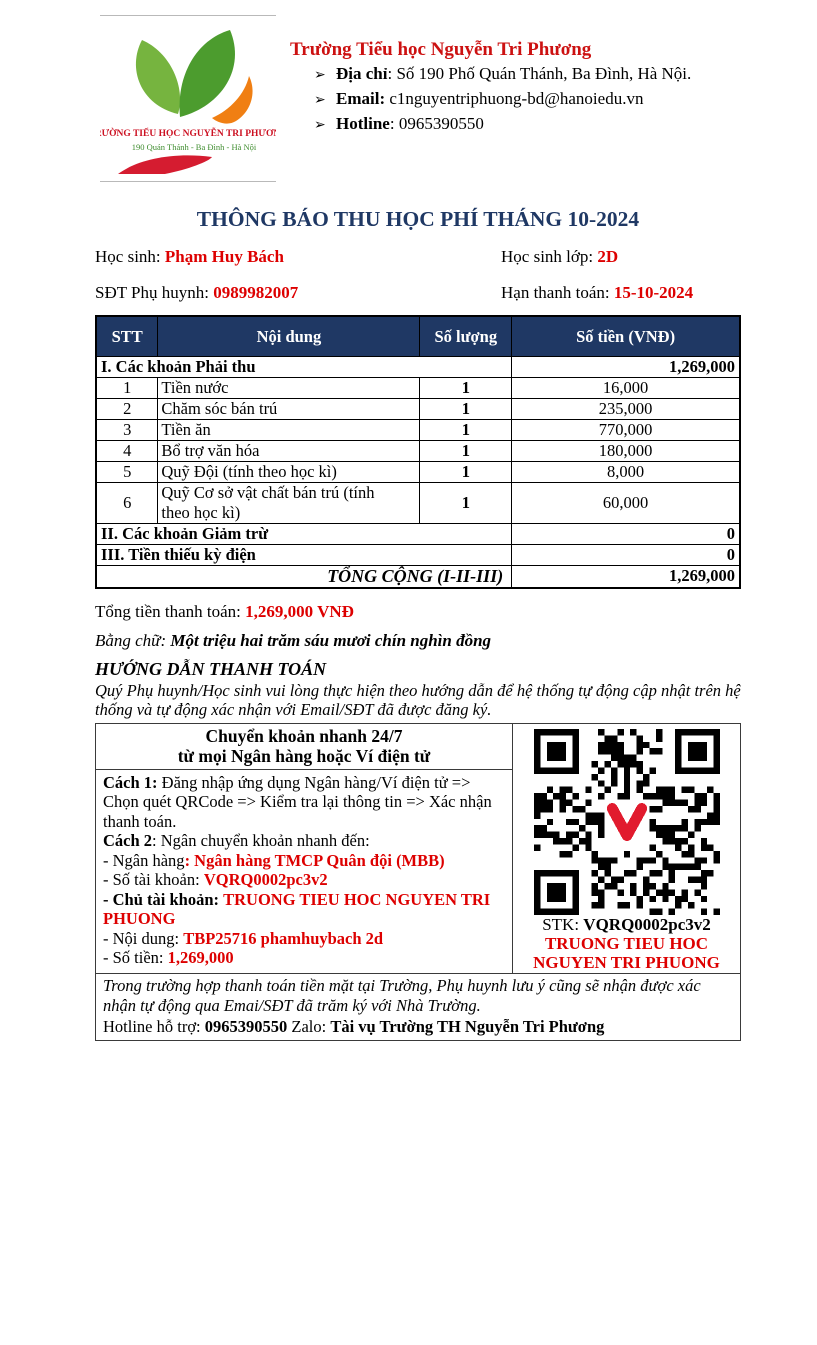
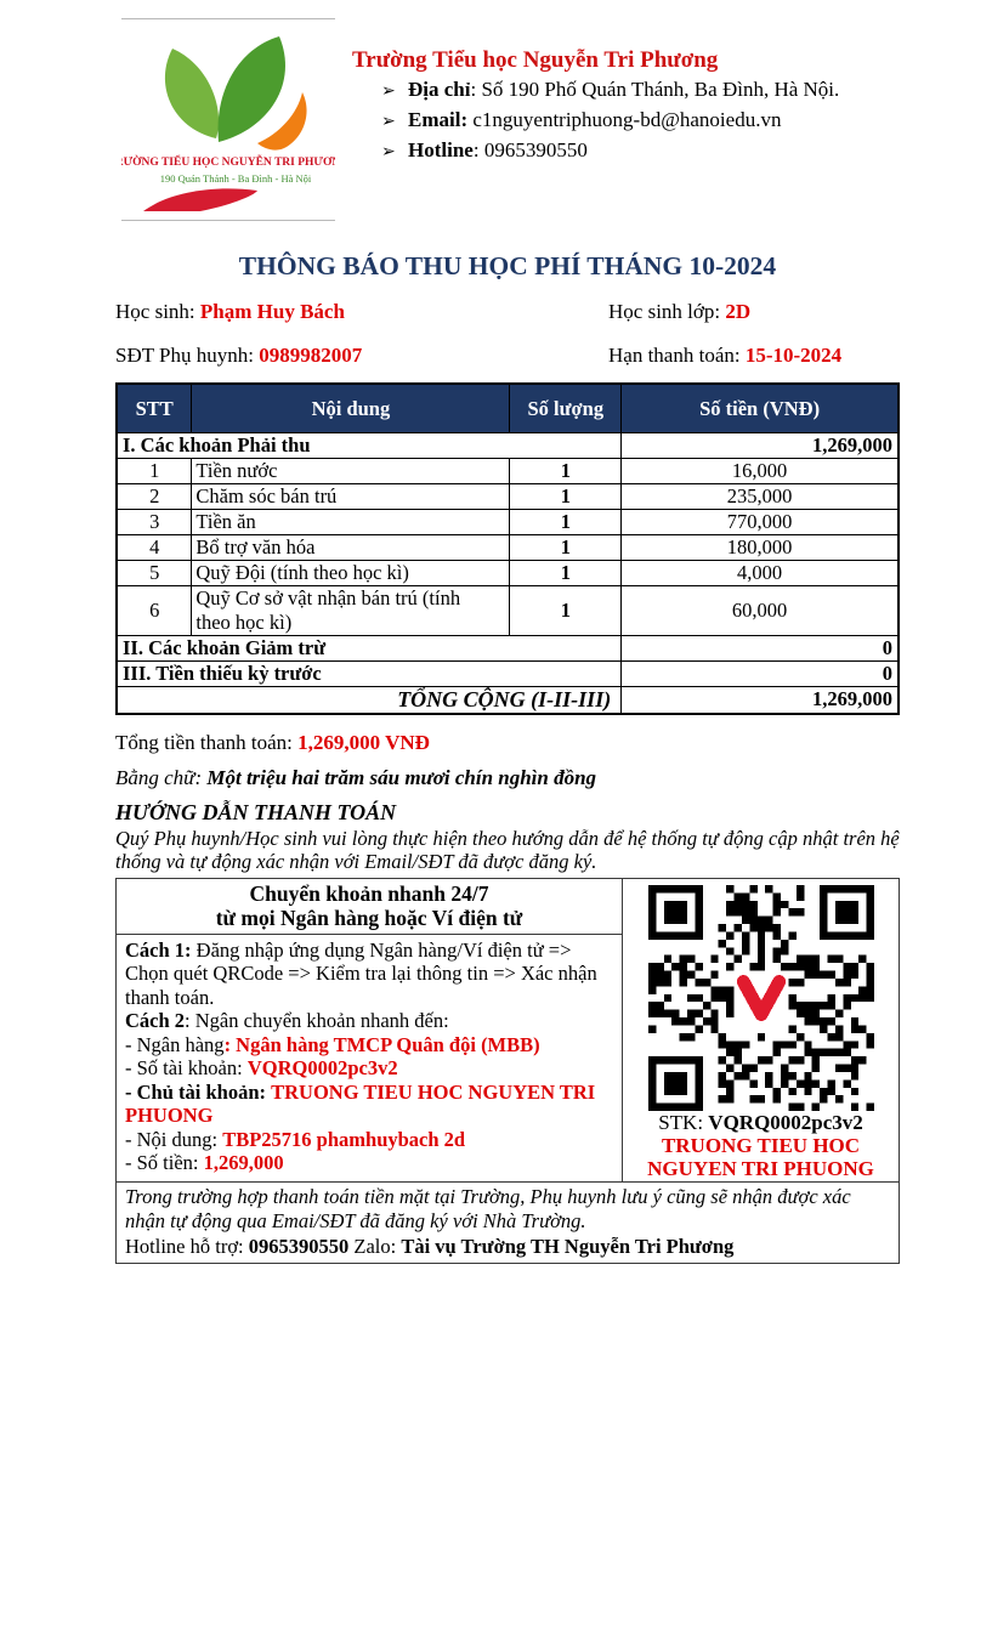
  ƯỜNG TIỂU HỌC NGUYỄN TRI PHƯƠ
  190 Quán Thánh - Ba Đình - Hà Nội
  Trường Tiểu học Nguyễn Tri Phương
  ➢ Địa chỉ: Số 190 Phố Quán Thánh, Ba Đình, Hà Nội.
  ➢ Email: c1nguyentriphuong-bd@hanoiedu.vn
  ➢ Hotline: 0965390550
  THÔNG BÁO THU HỌC PHÍ THÁNG 10-2024
  Học sinh: Phạm Huy Bách
  Học sinh lớp: 2D
  SĐT Phụ huynh: 0989982007
  Hạn thanh toán: 15-10-2024
  STT	Nội dung	Số lượng	Số tiền (VNĐ)
  I. Các khoản Phải thu	1,269,000
  1	Tiền nước	1	16,000
  2	Chăm sóc bán trú	1	235,000
  3	Tiền ăn	1	770,000
  4	Bổ trợ văn hóa	1	180,000
- 5	Quỹ Đội (tính theo học kì)	1	8,000
+ 5	Quỹ Đội (tính theo học kì)	1	4,000
- 6	Quỹ Cơ sở vật chất bán trú (tính theo học kì)	1	60,000
+ 6	Quỹ Cơ sở vật nhận bán trú (tính theo học kì)	1	60,000
  II. Các khoản Giảm trừ	0
- III. Tiền thiếu kỳ điện	0
+ III. Tiền thiếu kỳ trước	0
  TỔNG CỘNG (I-II-III)	1,269,000
  Tổng tiền thanh toán: 1,269,000 VNĐ
  Bằng chữ: Một triệu hai trăm sáu mươi chín nghìn đồng
  HƯỚNG DẪN THANH TOÁN
  Quý Phụ huynh/Học sinh vui lòng thực hiện theo hướng dẫn để hệ thống tự động cập nhật trên hệ thống và tự động xác nhận với Email/SĐT đã được đăng ký.
  Chuyển khoản nhanh 24/7
  từ mọi Ngân hàng hoặc Ví điện tử
  Cách 1: Đăng nhập ứng dụng Ngân hàng/Ví điện tử => Chọn quét QRCode => Kiểm tra lại thông tin => Xác nhận thanh toán.
  Cách 2: Ngân chuyển khoản nhanh đến:
  - Ngân hàng: Ngân hàng TMCP Quân đội (MBB)
  - Số tài khoản: VQRQ0002pc3v2
  - Chủ tài khoản: TRUONG TIEU HOC NGUYEN TRI PHUONG
  - Nội dung: TBP25716 phamhuybach 2d
  - Số tiền: 1,269,000
  STK: VQRQ0002pc3v2
  TRUONG TIEU HOC
  NGUYEN TRI PHUONG
- Trong trường hợp thanh toán tiền mặt tại Trường, Phụ huynh lưu ý cũng sẽ nhận được xác nhận tự động qua Emai/SĐT đã trăm ký với Nhà Trường.
+ Trong trường hợp thanh toán tiền mặt tại Trường, Phụ huynh lưu ý cũng sẽ nhận được xác nhận tự động qua Emai/SĐT đã đăng ký với Nhà Trường.
  Hotline hỗ trợ: 0965390550 Zalo: Tài vụ Trường TH Nguyễn Tri Phương
